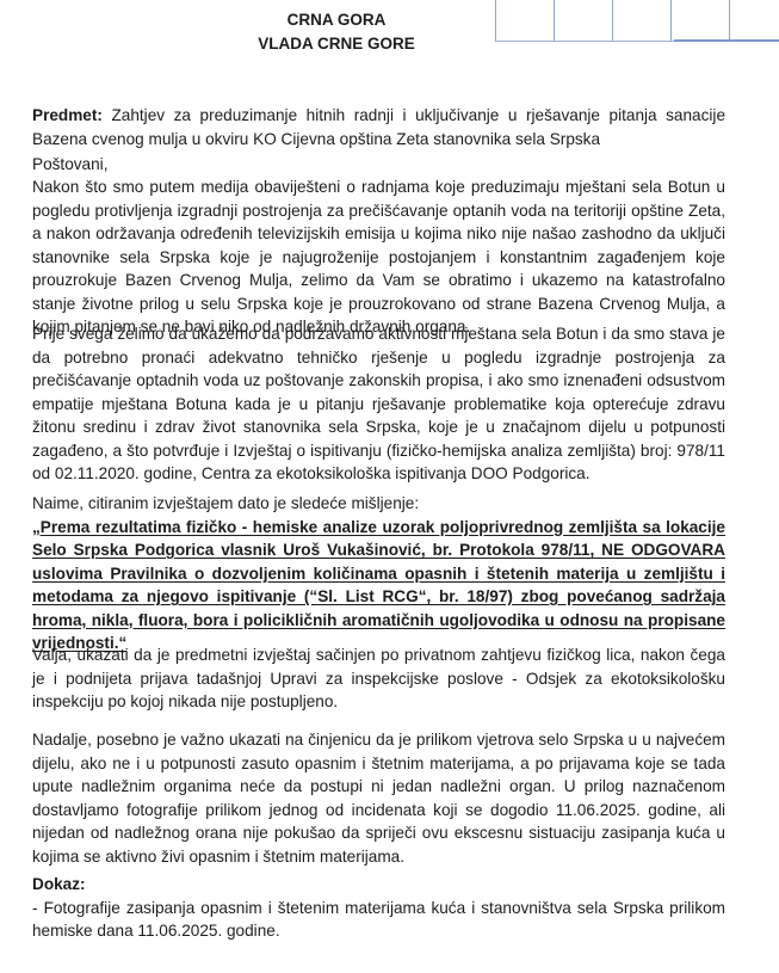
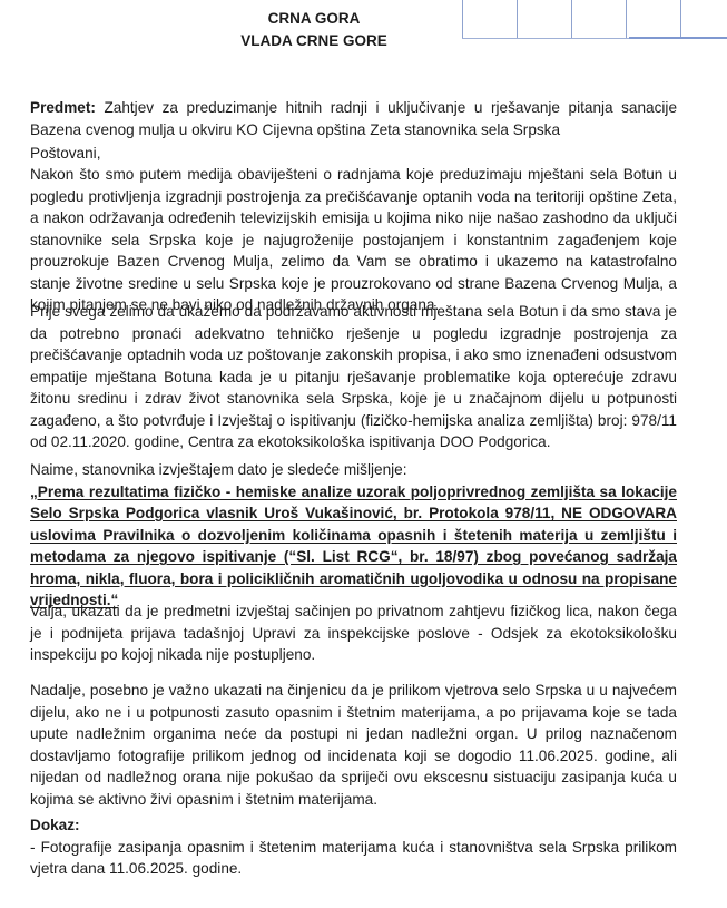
  CRNA GORA
  VLADA CRNE GORE
  Predmet: Zahtjev za preduzimanje hitnih radnji i uključivanje u rješavanje pitanja sanacije Bazena cvenog mulja u okviru KO Cijevna opština Zeta stanovnika sela Srpska
  Poštovani,
- Nakon što smo putem medija obaviješteni o radnjama koje preduzimaju mještani sela Botun u pogledu protivljenja izgradnji postrojenja za prečišćavanje optanih voda na teritoriji opštine Zeta, a nakon održavanja određenih televizijskih emisija u kojima niko nije našao zashodno da uključi stanovnike sela Srpska koje je najugroženije postojanjem i konstantnim zagađenjem koje prouzrokuje Bazen Crvenog Mulja, zelimo da Vam se obratimo i ukazemo na katastrofalno stanje životne prilog u selu Srpska koje je prouzrokovano od strane Bazena Crvenog Mulja, a kojim pitanjem se ne bavi niko od nadležnih državnih organa.
+ Nakon što smo putem medija obaviješteni o radnjama koje preduzimaju mještani sela Botun u pogledu protivljenja izgradnji postrojenja za prečišćavanje optanih voda na teritoriji opštine Zeta, a nakon održavanja određenih televizijskih emisija u kojima niko nije našao zashodno da uključi stanovnike sela Srpska koje je najugroženije postojanjem i konstantnim zagađenjem koje prouzrokuje Bazen Crvenog Mulja, zelimo da Vam se obratimo i ukazemo na katastrofalno stanje životne sredine u selu Srpska koje je prouzrokovano od strane Bazena Crvenog Mulja, a kojim pitanjem se ne bavi niko od nadležnih državnih organa.
  Prije svega želimo da ukažemo da podržavamo aktivnosti mještana sela Botun i da smo stava je da potrebno pronaći adekvatno tehničko rješenje u pogledu izgradnje postrojenja za prečišćavanje optadnih voda uz poštovanje zakonskih propisa, i ako smo iznenađeni odsustvom empatije mještana Botuna kada je u pitanju rješavanje problematike koja opterećuje zdravu žitonu sredinu i zdrav život stanovnika sela Srpska, koje je u značajnom dijelu u potpunosti zagađeno, a što potvrđuje i Izvještaj o ispitivanju (fizičko-hemijska analiza zemljišta) broj: 978/11 od 02.11.2020. godine, Centra za ekotoksikološka ispitivanja DOO Podgorica.
- Naime, citiranim izvještajem dato je sledeće mišljenje:
+ Naime, stanovnika izvještajem dato je sledeće mišljenje:
  „Prema rezultatima fizičko - hemiske analize uzorak poljoprivrednog zemljišta sa lokacije Selo Srpska Podgorica vlasnik Uroš Vukašinović, br. Protokola 978/11, NE ODGOVARA uslovima Pravilnika o dozvoljenim količinama opasnih i štetenih materija u zemljištu i metodama za njegovo ispitivanje (“Sl. List RCG“, br. 18/97) zbog povećanog sadržaja hroma, nikla, fluora, bora i policikličnih aromatičnih ugoljovodika u odnosu na propisane vrijednosti.“
  Valja, ukazati da je predmetni izvještaj sačinjen po privatnom zahtjevu fizičkog lica, nakon čega je i podnijeta prijava tadašnjoj Upravi za inspekcijske poslove - Odsjek za ekotoksikološku inspekciju po kojoj nikada nije postupljeno.
  Nadalje, posebno je važno ukazati na činjenicu da je prilikom vjetrova selo Srpska u u najvećem dijelu, ako ne i u potpunosti zasuto opasnim i štetnim materijama, a po prijavama koje se tada upute nadležnim organima neće da postupi ni jedan nadležni organ. U prilog naznačenom dostavljamo fotografije prilikom jednog od incidenata koji se dogodio 11.06.2025. godine, ali nijedan od nadležnog orana nije pokušao da spriječi ovu ekscesnu sistuaciju zasipanja kuća u kojima se aktivno živi opasnim i štetnim materijama.
  Dokaz:
- - Fotografije zasipanja opasnim i štetenim materijama kuća i stanovništva sela Srpska prilikom hemiske dana 11.06.2025. godine.
+ - Fotografije zasipanja opasnim i štetenim materijama kuća i stanovništva sela Srpska prilikom vjetra dana 11.06.2025. godine.
